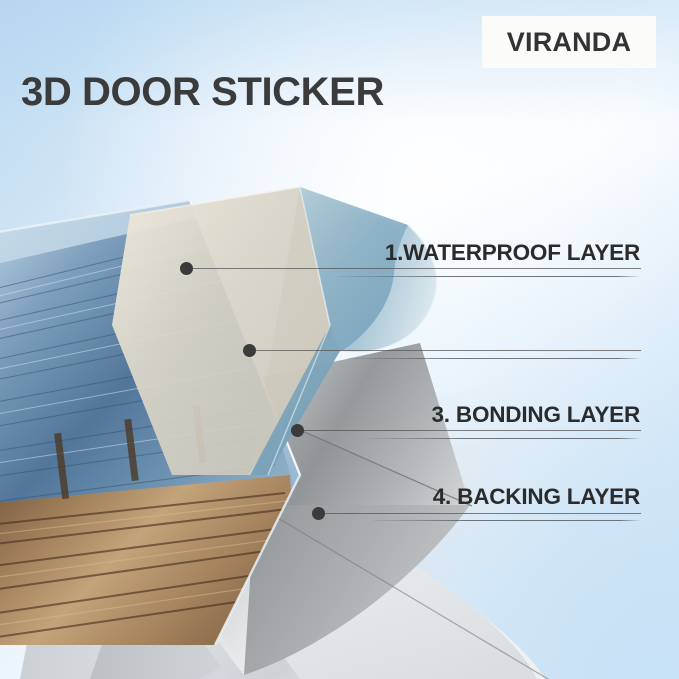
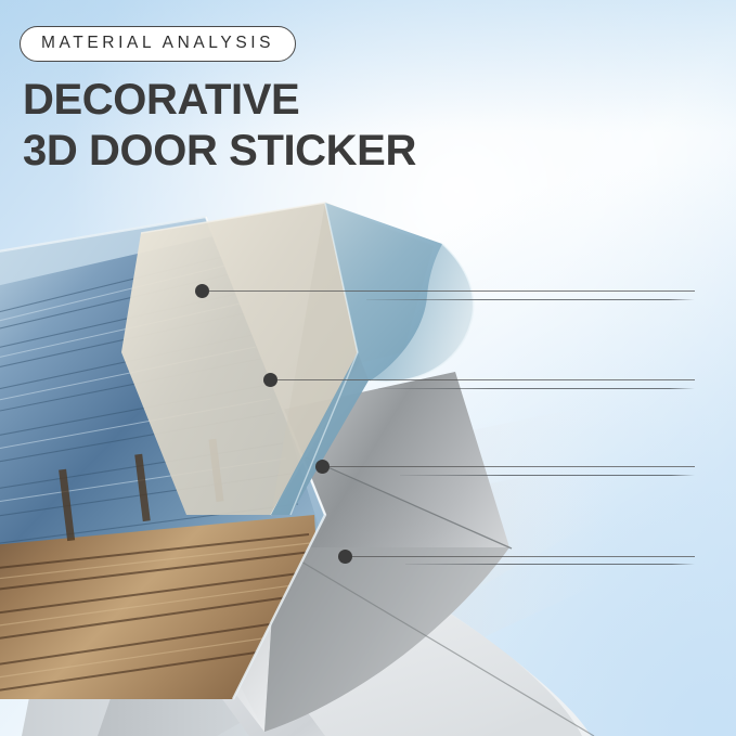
+ MATERIAL ANALYSIS
+ DECORATIVE
  3D DOOR STICKER
- VIRANDA
- 1.WATERPROOF LAYER
- 3. BONDING LAYER
- 4. BACKING LAYER
